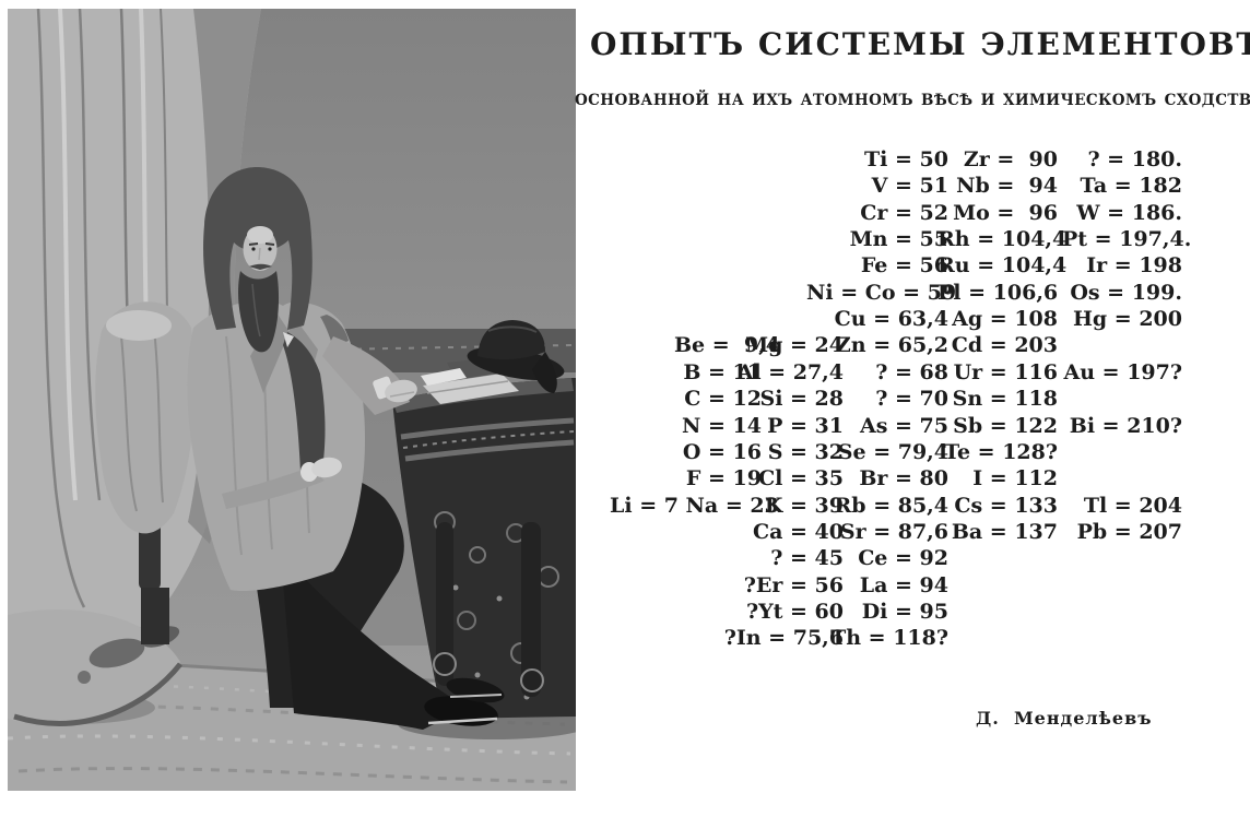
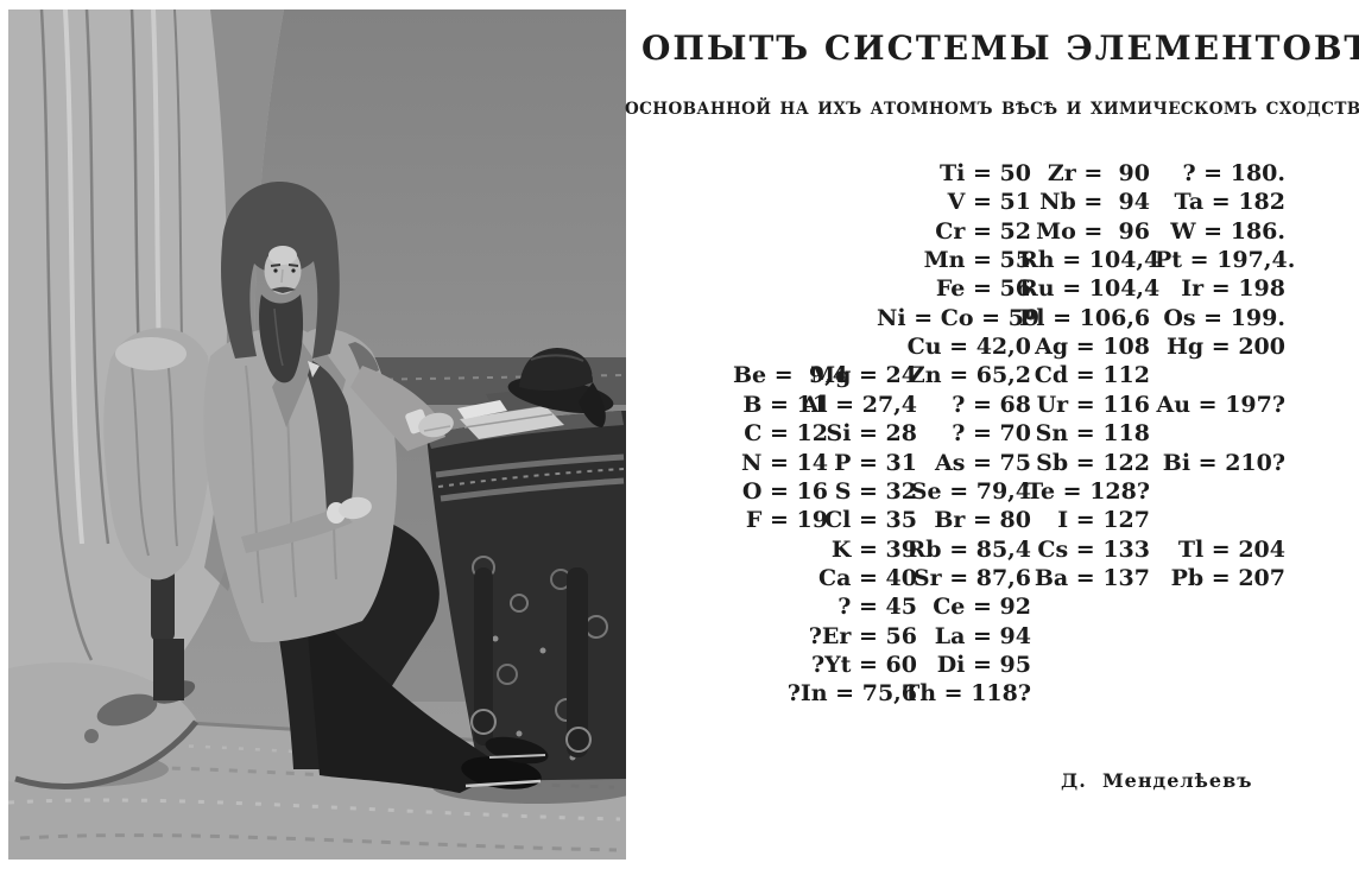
  ОПЫТЪ СИСТЕМЫ ЭЛЕМЕНТОВ
  ОСНОВАННОЙ НА ИХЪ АТОМНОМЪ ВѢСѢ И ХИМИЧЕСКОМЪ СХОДСТВ
  Ti = 50
  Zr = 90
  ? = 180.
  V = 51
  Nb = 94
  Ta = 182
  Cr = 52
  Mo = 96
  W = 186.
  Mn = 55
  Rh = 104,4
  Pt = 197,4.
  Fe = 56
  Ru = 104,4
  Ir = 198
  Ni = Co = 5
  Pl = 106,6
  Os = 199.
- Cu = 63,4
+ Cu = 42,0
  Ag = 108
  Hg = 200
  Mg = 24
  Zn = 65,2
- Cd = 203
+ Cd = 112
  B = 11
  Al = 27,4
  ? = 68
  Ur = 116
  Au = 197?
  C = 12
  Si = 28
  ? = 70
  Sn = 118
  N = 14
  P = 31
  As = 75
  Sb = 122
  Bi = 210?
  O = 16
  S = 32
  Se = 79,4
  Te = 128?
  F = 19
  Cl = 35
  Br = 80
- I = 112
+ I = 127
- Li = 7 Na = 23
  K = 39
  Rb = 85,4
  Cs = 133
  Tl = 204
  Ca = 40
  Sr = 87,6
  Ba = 137
  Pb = 207
  ? = 45
  Ce = 92
  ?Er = 56
  La = 94
  ?Yt = 60
  Di = 95
  ?In = 75,6
  Th = 118?
  Д. Менделѣевъ
